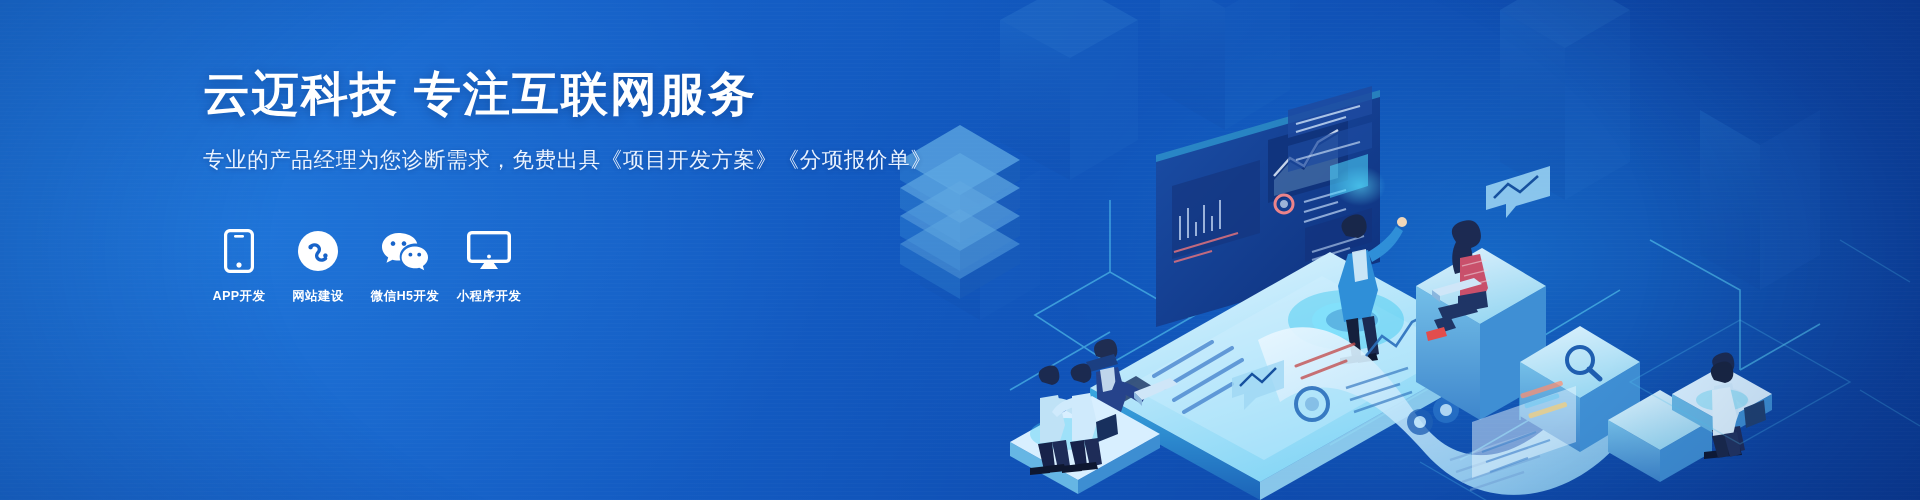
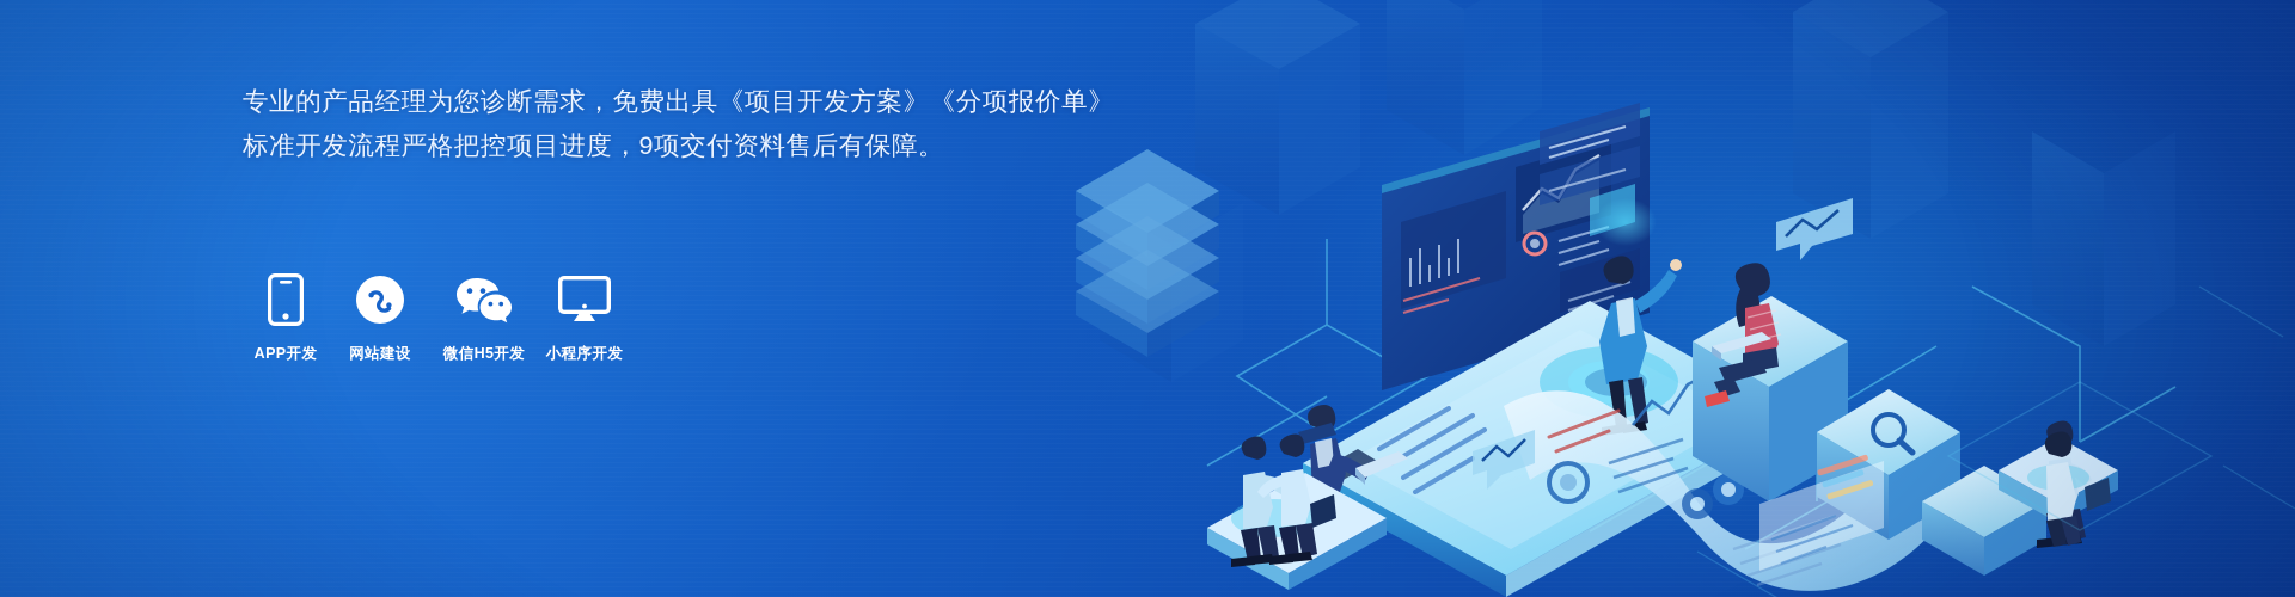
- 云迈科技 专注互联网服务
  专业的产品经理为您诊断需求，免费出具《项目开发方案》《分项报价单》
+ 标准开发流程严格把控项目进度，9项交付资料售后有保障。
  APP开发
  网站建设
  微信H5开发
  小程序开发
